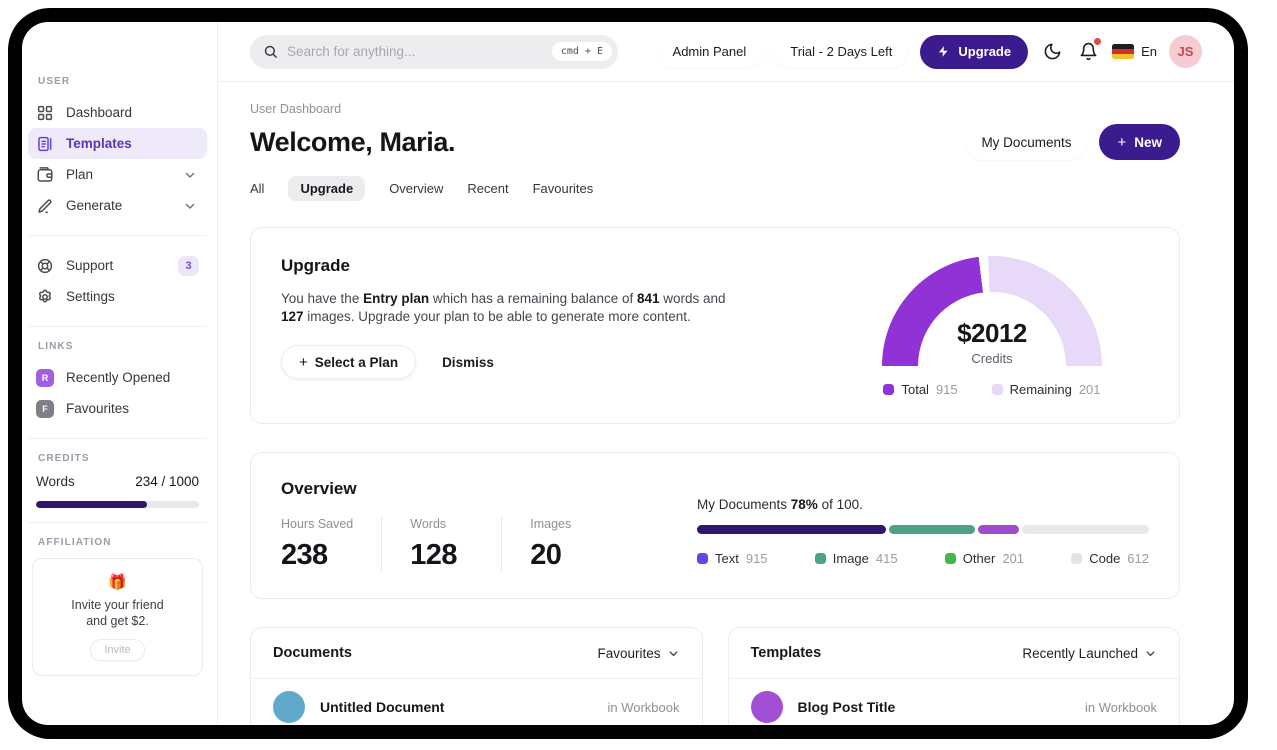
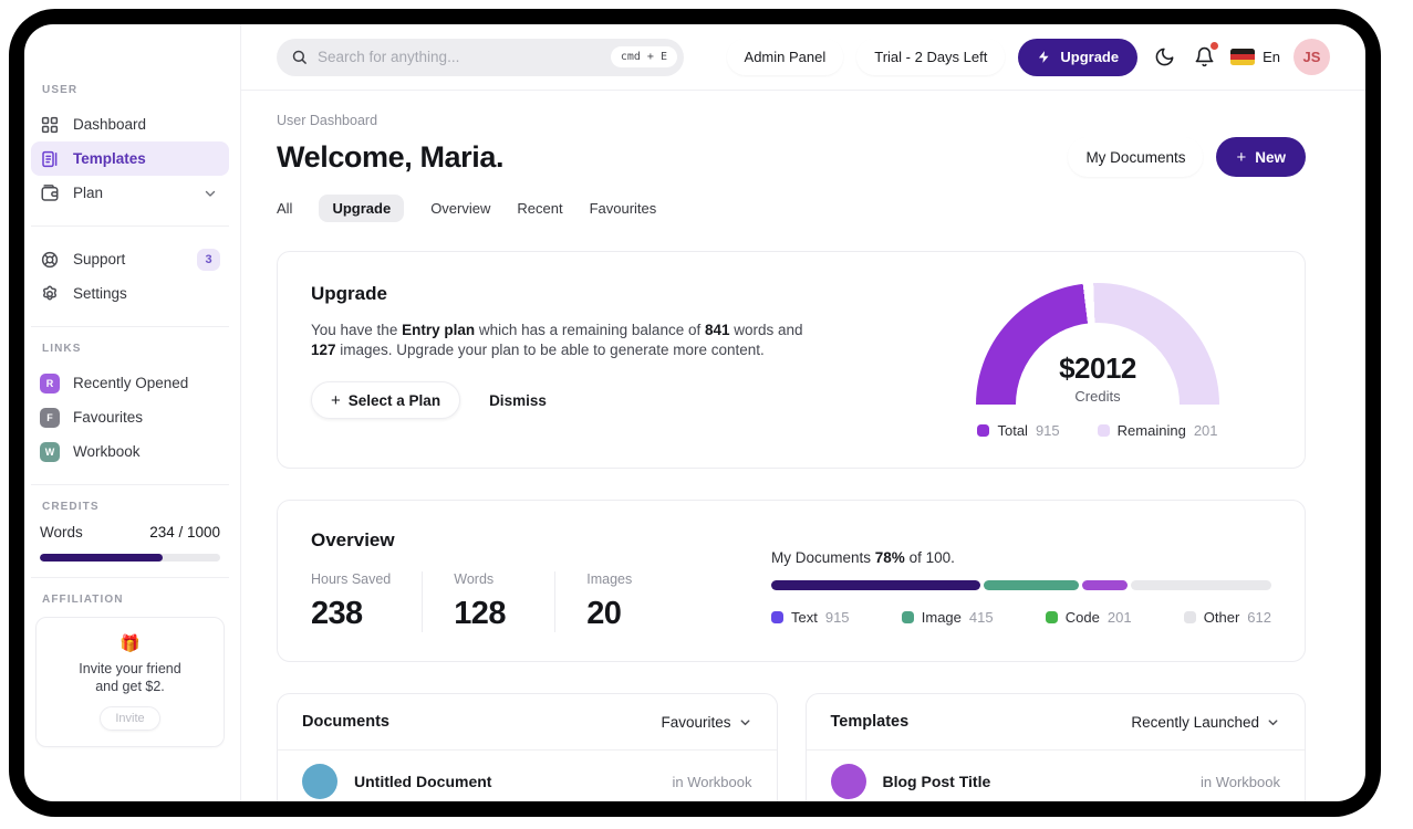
  USER
  Dashboard
  Templates
  Plan
- Generate
  Support
  3
  Settings
  LINKS
  R
  Recently Opened
  F
  Favourites
+ W
+ Workbook
  CREDITS
  Words
  234 / 1000
  AFFILIATION
  🎁
  Invite your friend
  and get $2.
  Invite
  Search for anything...
  cmd + E
  Admin Panel
  Trial - 2 Days Left
  Upgrade
  En
  JS
  User Dashboard
  Welcome, Maria.
  My Documents
  +
  New
  All
  Upgrade
  Overview
  Recent
  Favourites
  Upgrade
  You have the Entry plan which has a remaining balance of 841 words and 127 images. Upgrade your plan to be able to generate more content.
  +
  Select a Plan
  Dismiss
  $2012
  Credits
  Total
  915
  Remaining
  201
  Overview
  Hours Saved
  238
  Words
  128
  Images
  20
  My Documents 78% of 100.
  Text
  915
  Image
  415
- Other
+ Code
  201
- Code
+ Other
  612
  Documents
  Favourites
  Untitled Document
  in Workbook
  Templates
  Recently Launched
  Blog Post Title
  in Workbook
